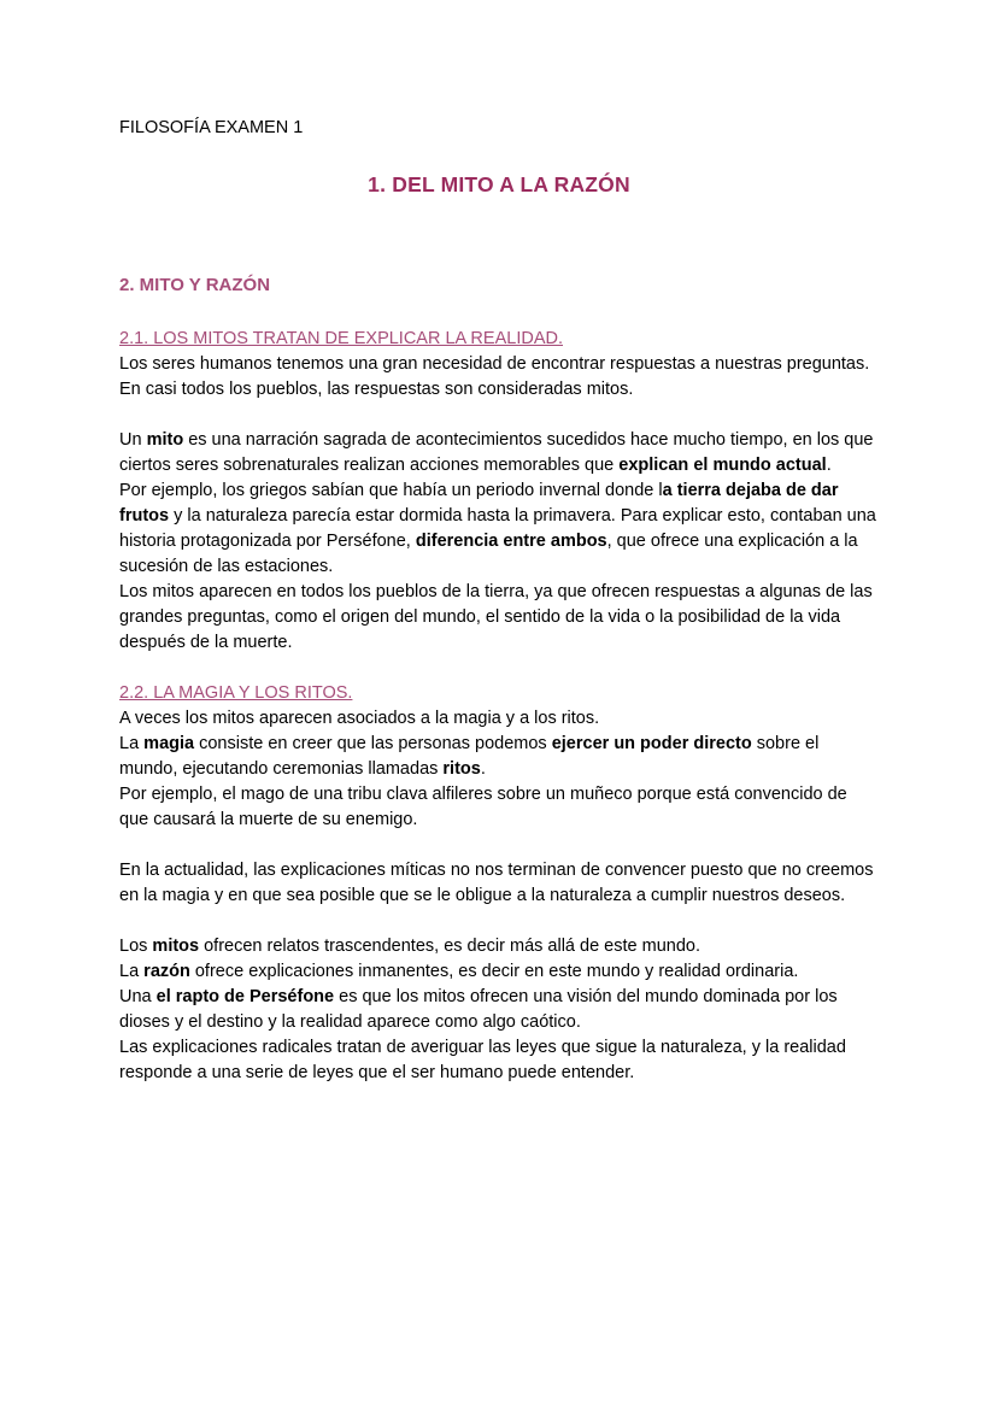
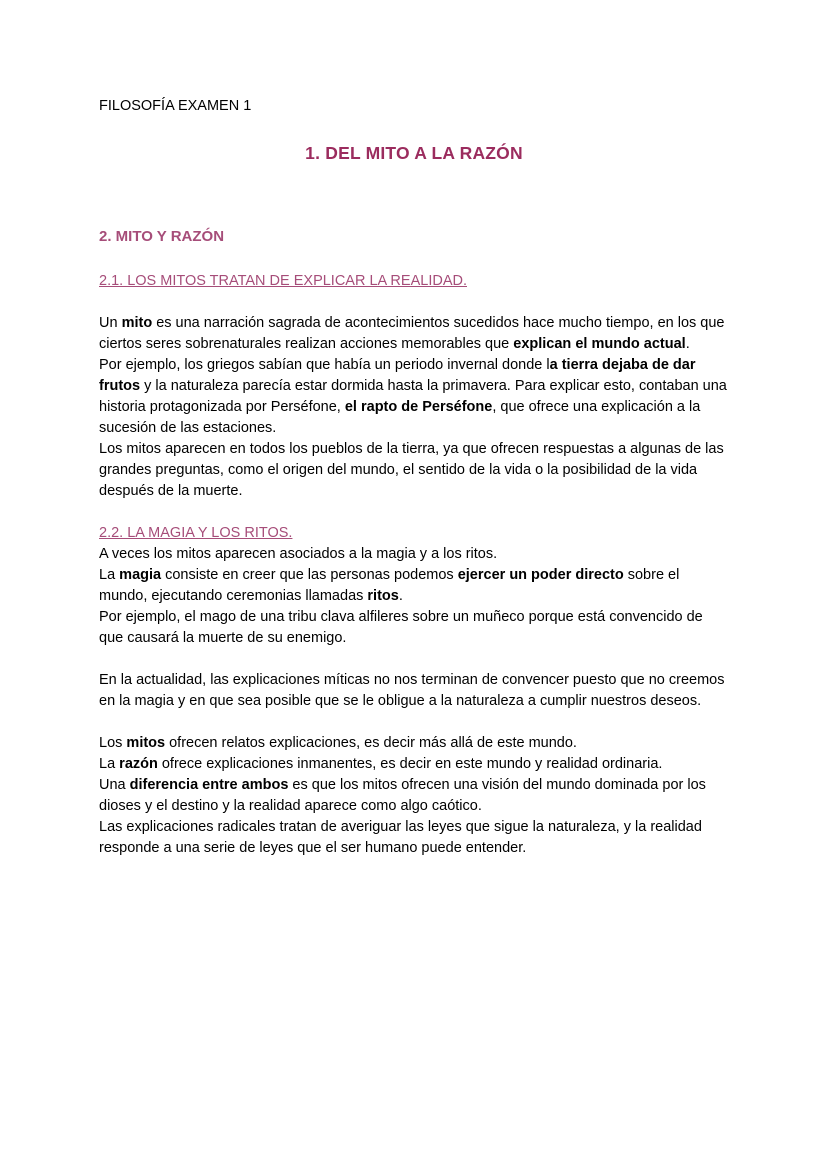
  FILOSOFÍA EXAMEN 1
  1. DEL MITO A LA RAZÓN
  2. MITO Y RAZÓN
  2.1. LOS MITOS TRATAN DE EXPLICAR LA REALIDAD.
- Los seres humanos tenemos una gran necesidad de encontrar respuestas a nuestras preguntas. En casi todos los pueblos, las respuestas son consideradas mitos.
  Un mito es una narración sagrada de acontecimientos sucedidos hace mucho tiempo, en los que ciertos seres sobrenaturales realizan acciones memorables que explican el mundo actual.
- Por ejemplo, los griegos sabían que había un periodo invernal donde la tierra dejaba de dar frutos y la naturaleza parecía estar dormida hasta la primavera. Para explicar esto, contaban una historia protagonizada por Perséfone, diferencia entre ambos, que ofrece una explicación a la sucesión de las estaciones.
+ Por ejemplo, los griegos sabían que había un periodo invernal donde la tierra dejaba de dar frutos y la naturaleza parecía estar dormida hasta la primavera. Para explicar esto, contaban una historia protagonizada por Perséfone, el rapto de Perséfone, que ofrece una explicación a la sucesión de las estaciones.
  Los mitos aparecen en todos los pueblos de la tierra, ya que ofrecen respuestas a algunas de las grandes preguntas, como el origen del mundo, el sentido de la vida o la posibilidad de la vida después de la muerte.
  2.2. LA MAGIA Y LOS RITOS.
  A veces los mitos aparecen asociados a la magia y a los ritos.
  La magia consiste en creer que las personas podemos ejercer un poder directo sobre el mundo, ejecutando ceremonias llamadas ritos.
  Por ejemplo, el mago de una tribu clava alfileres sobre un muñeco porque está convencido de que causará la muerte de su enemigo.
  En la actualidad, las explicaciones míticas no nos terminan de convencer puesto que no creemos en la magia y en que sea posible que se le obligue a la naturaleza a cumplir nuestros deseos.
- Los mitos ofrecen relatos trascendentes, es decir más allá de este mundo.
+ Los mitos ofrecen relatos explicaciones, es decir más allá de este mundo.
  La razón ofrece explicaciones inmanentes, es decir en este mundo y realidad ordinaria.
- Una el rapto de Perséfone es que los mitos ofrecen una visión del mundo dominada por los dioses y el destino y la realidad aparece como algo caótico.
+ Una diferencia entre ambos es que los mitos ofrecen una visión del mundo dominada por los dioses y el destino y la realidad aparece como algo caótico.
  Las explicaciones radicales tratan de averiguar las leyes que sigue la naturaleza, y la realidad responde a una serie de leyes que el ser humano puede entender.
